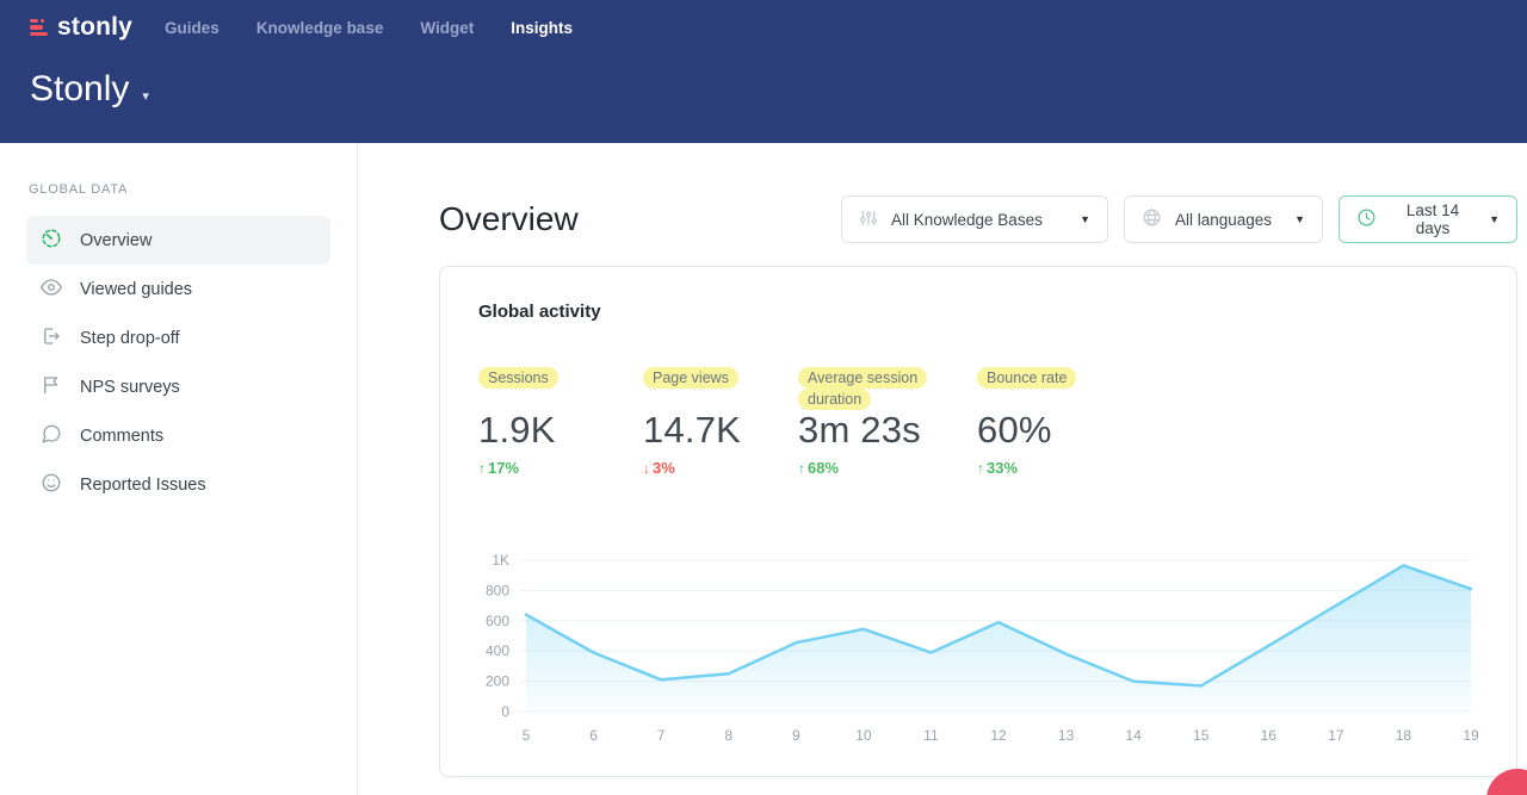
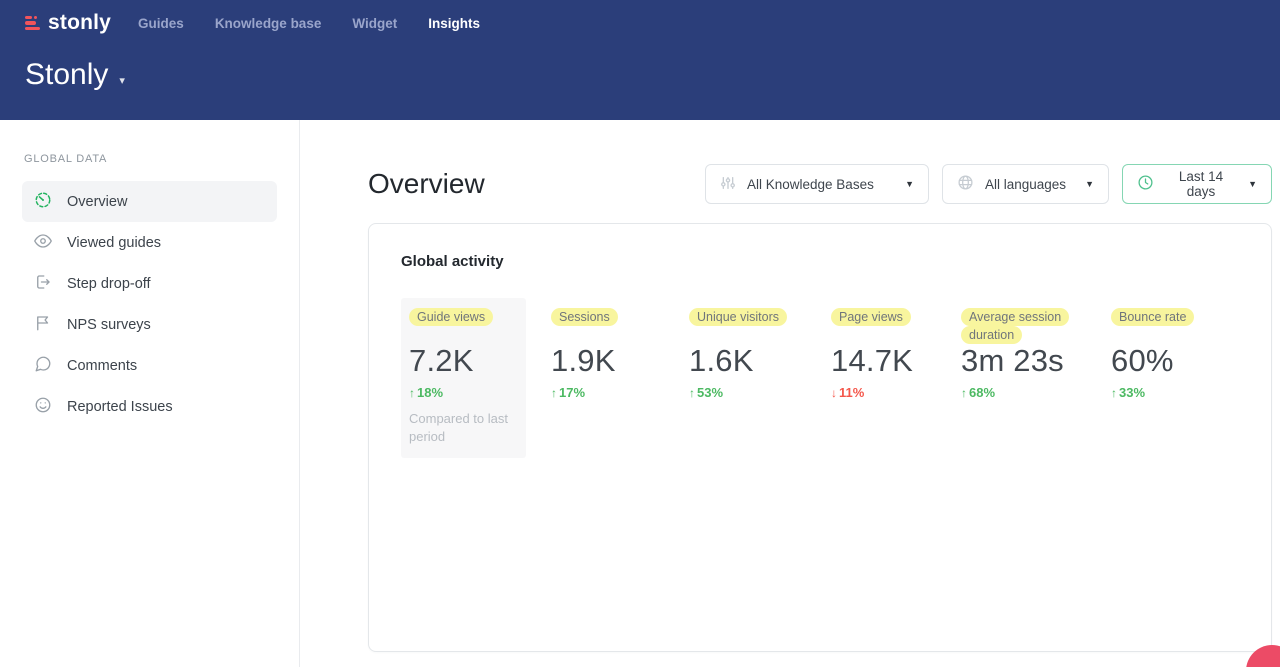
  stonly
  Guides
  Knowledge base
  Widget
  Insights
  Stonly
  ▾
  GLOBAL DATA
  Overview
  Viewed guides
  Step drop-off
  NPS surveys
  Comments
  Reported Issues
  Overview
  All Knowledge Bases
  ▼
  All languages
  ▼
  Last 14 days
  ▼
  Global activity
+ Guide views
+ 7.2K
+ ↑ 18%
+ Compared to last period
  Sessions
  1.9K
  ↑ 17%
+ Unique visitors
+ 1.6K
+ ↑ 53%
  Page views
  14.7K
- ↓ 3%
+ ↓ 11%
  Average session duration
  3m 23s
  ↑ 68%
  Bounce rate
  60%
  ↑ 33%
- 0
- 200
- 400
- 600
- 800
- 1K
- 5
- 6
- 7
- 8
- 9
- 10
- 11
- 12
- 13
- 14
- 15
- 16
- 17
- 18
- 19
